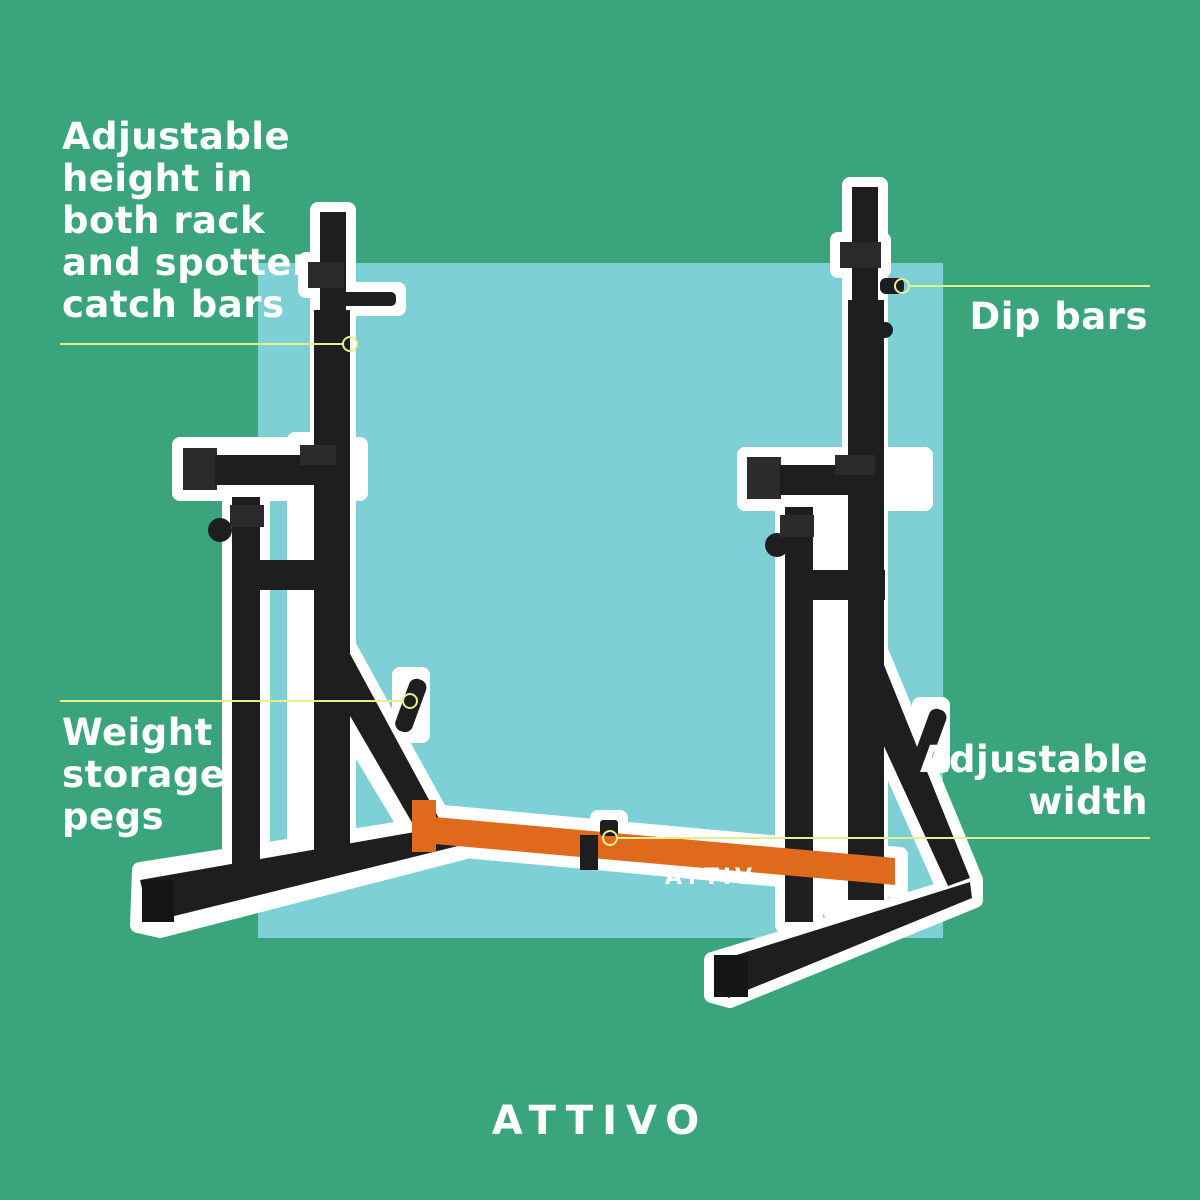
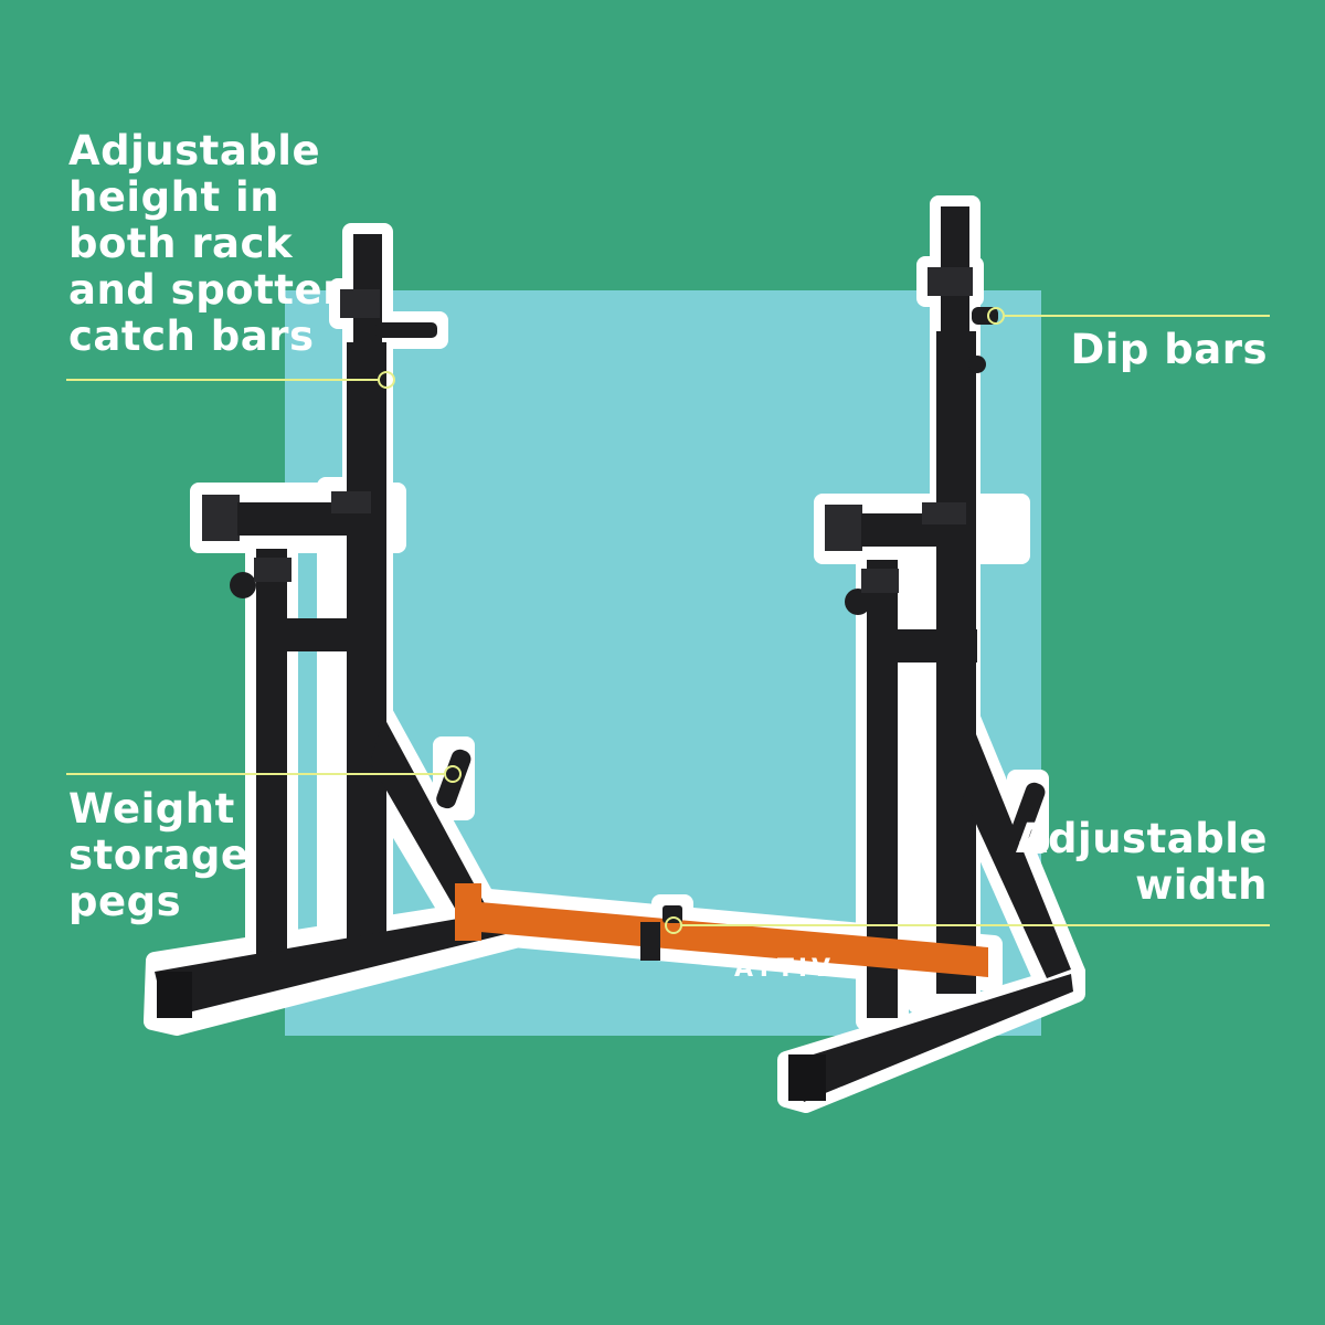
  ATTIV
  Adjustable
  height in
  both rack
  and spotter
  catch bars
  Dip bars
  Weight
  storage
  pegs
  Adjustable
  width
- ATTIVO
